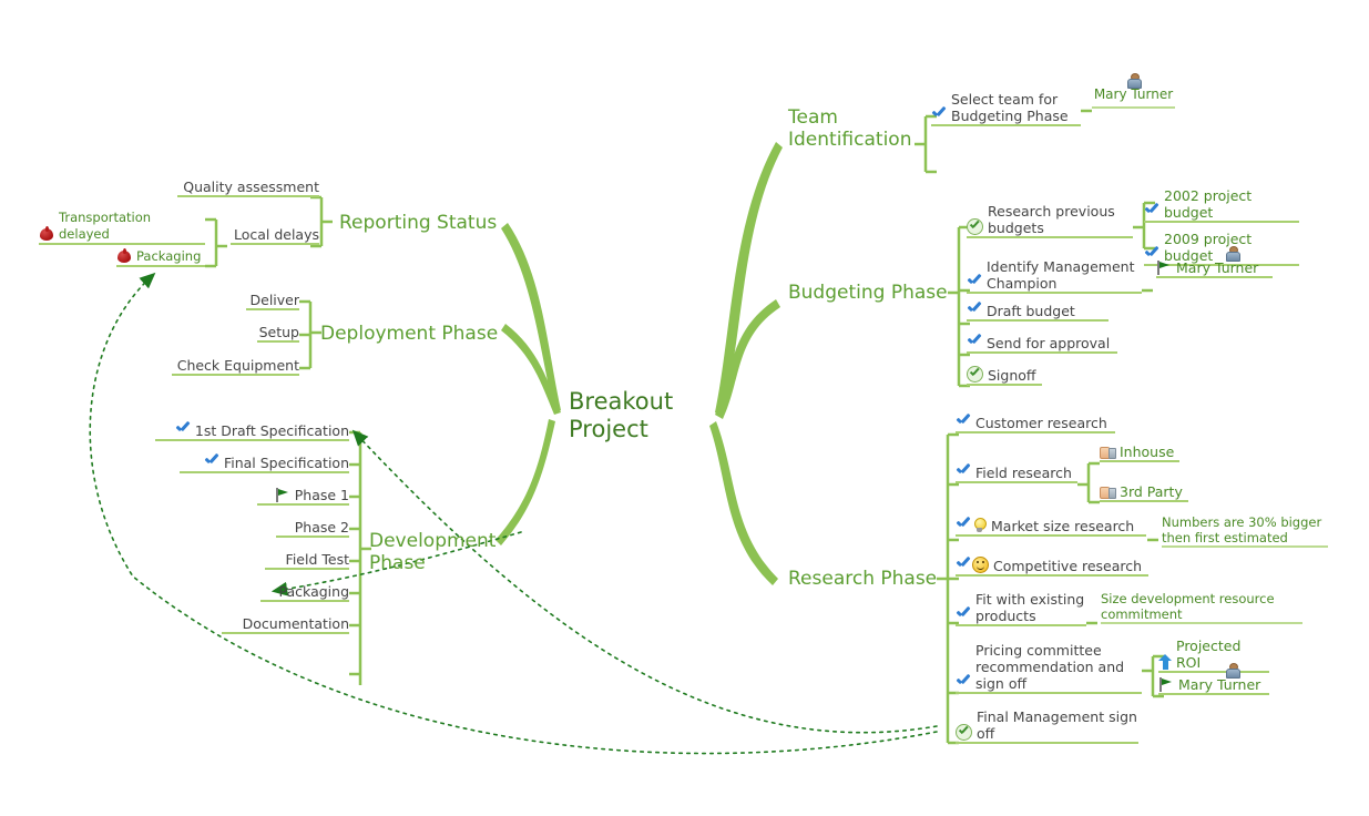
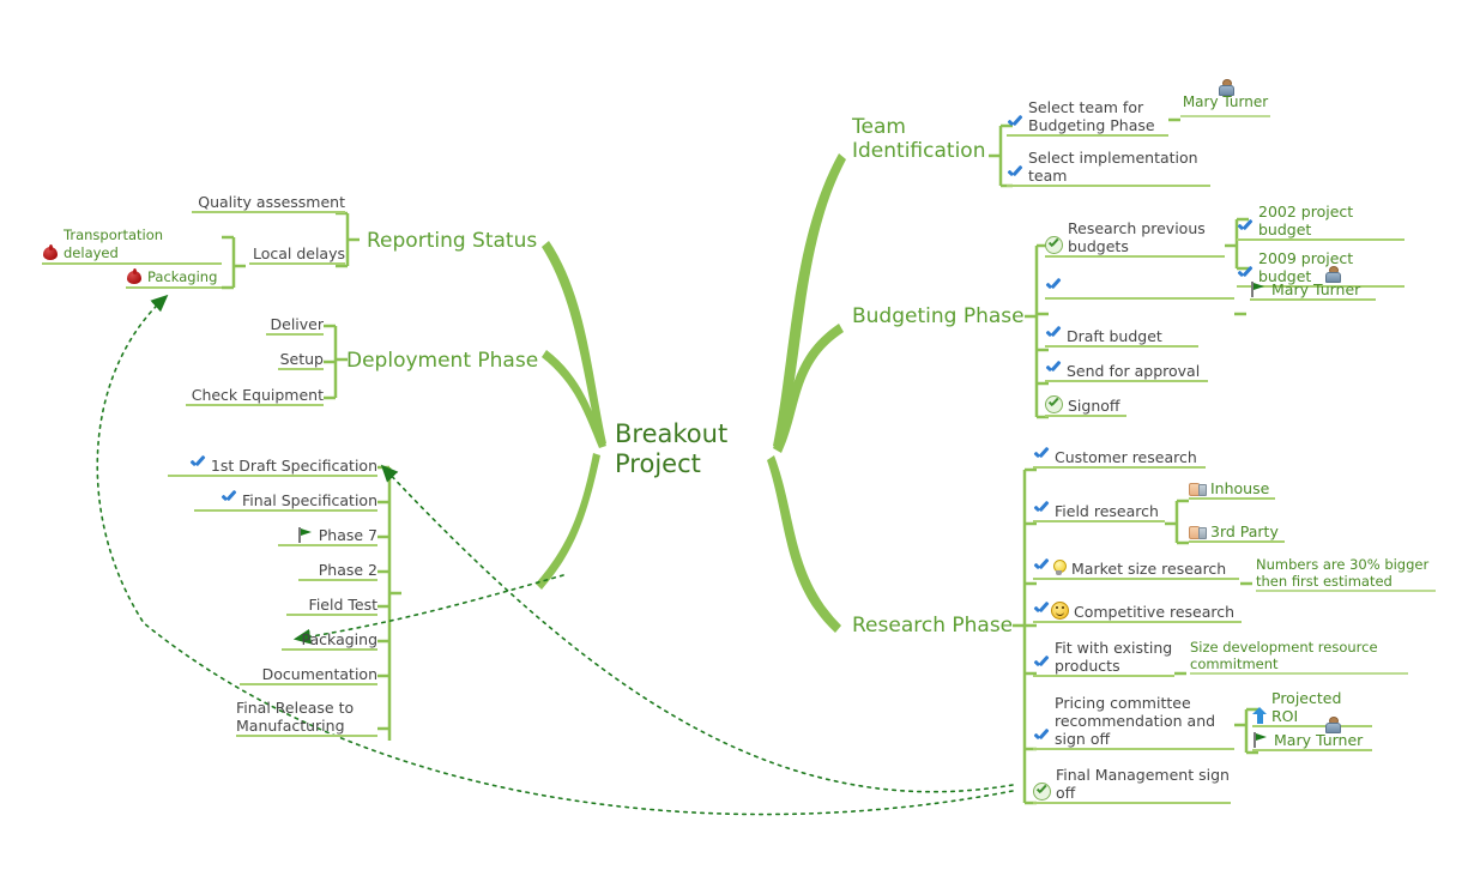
  Breakout
  Project
  Team
  Identification
  Select team for
  Budgeting Phase
  Mary Turner
+ Select implementation
+ team
  Budgeting Phase
  Research previous
  budgets
  2002 project budget
  2009 project budget
- Identify Management
- Champion
  Mary Turner
  Draft budget
  Send for approval
  Signoff
  Research Phase
  Customer research
  Field research
  Inhouse
  3rd Party
  Market size research
  Numbers are 30% bigger
  then first estimated
  Competitive research
  Fit with existing
  products
  Size development resource
  commitment
  Pricing committee
  recommendation and
  sign off
  Projected ROI
  Mary Turner
  Final Management sign
  off
  Reporting Status
  Quality assessment
  Local delays
  Transportation delayed
  Packaging
  Deployment Phase
  Deliver
  Setup
  Check Equipment
- Development
- Phase
  1st Draft Specification
  Final Specification
- Phase 1
+ Phase 7
  Phase 2
  Field Test
  Packaging
  Documentation
+ Final Release to
+ Manufacturing
